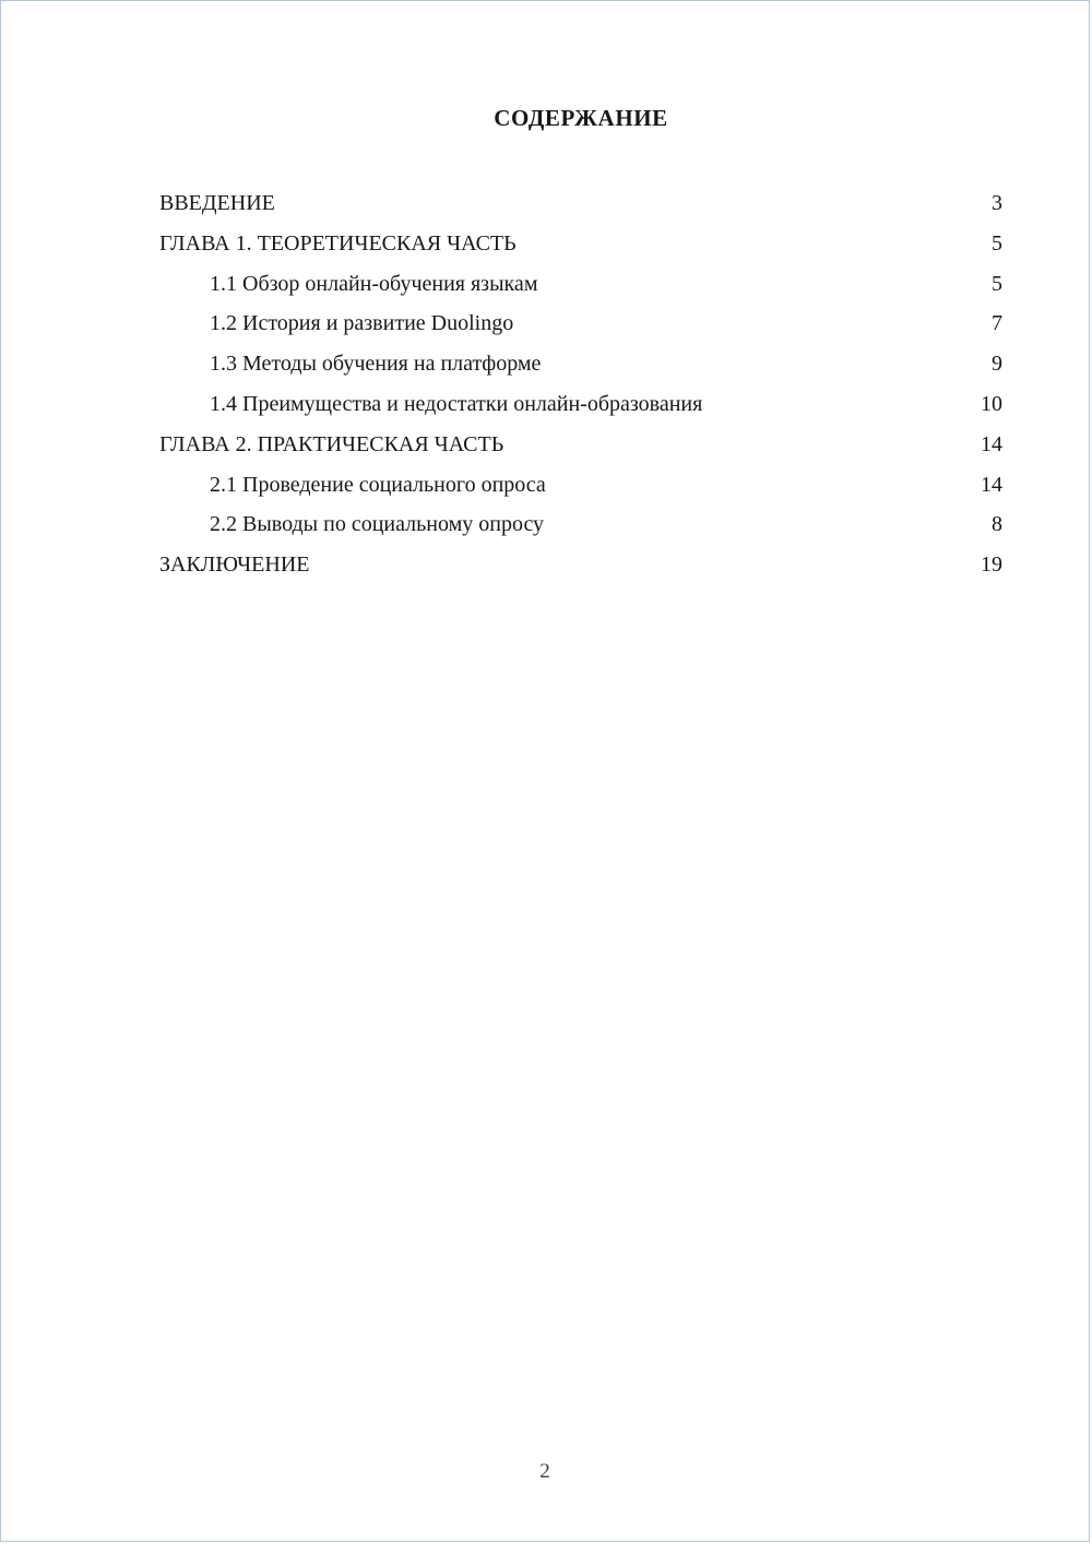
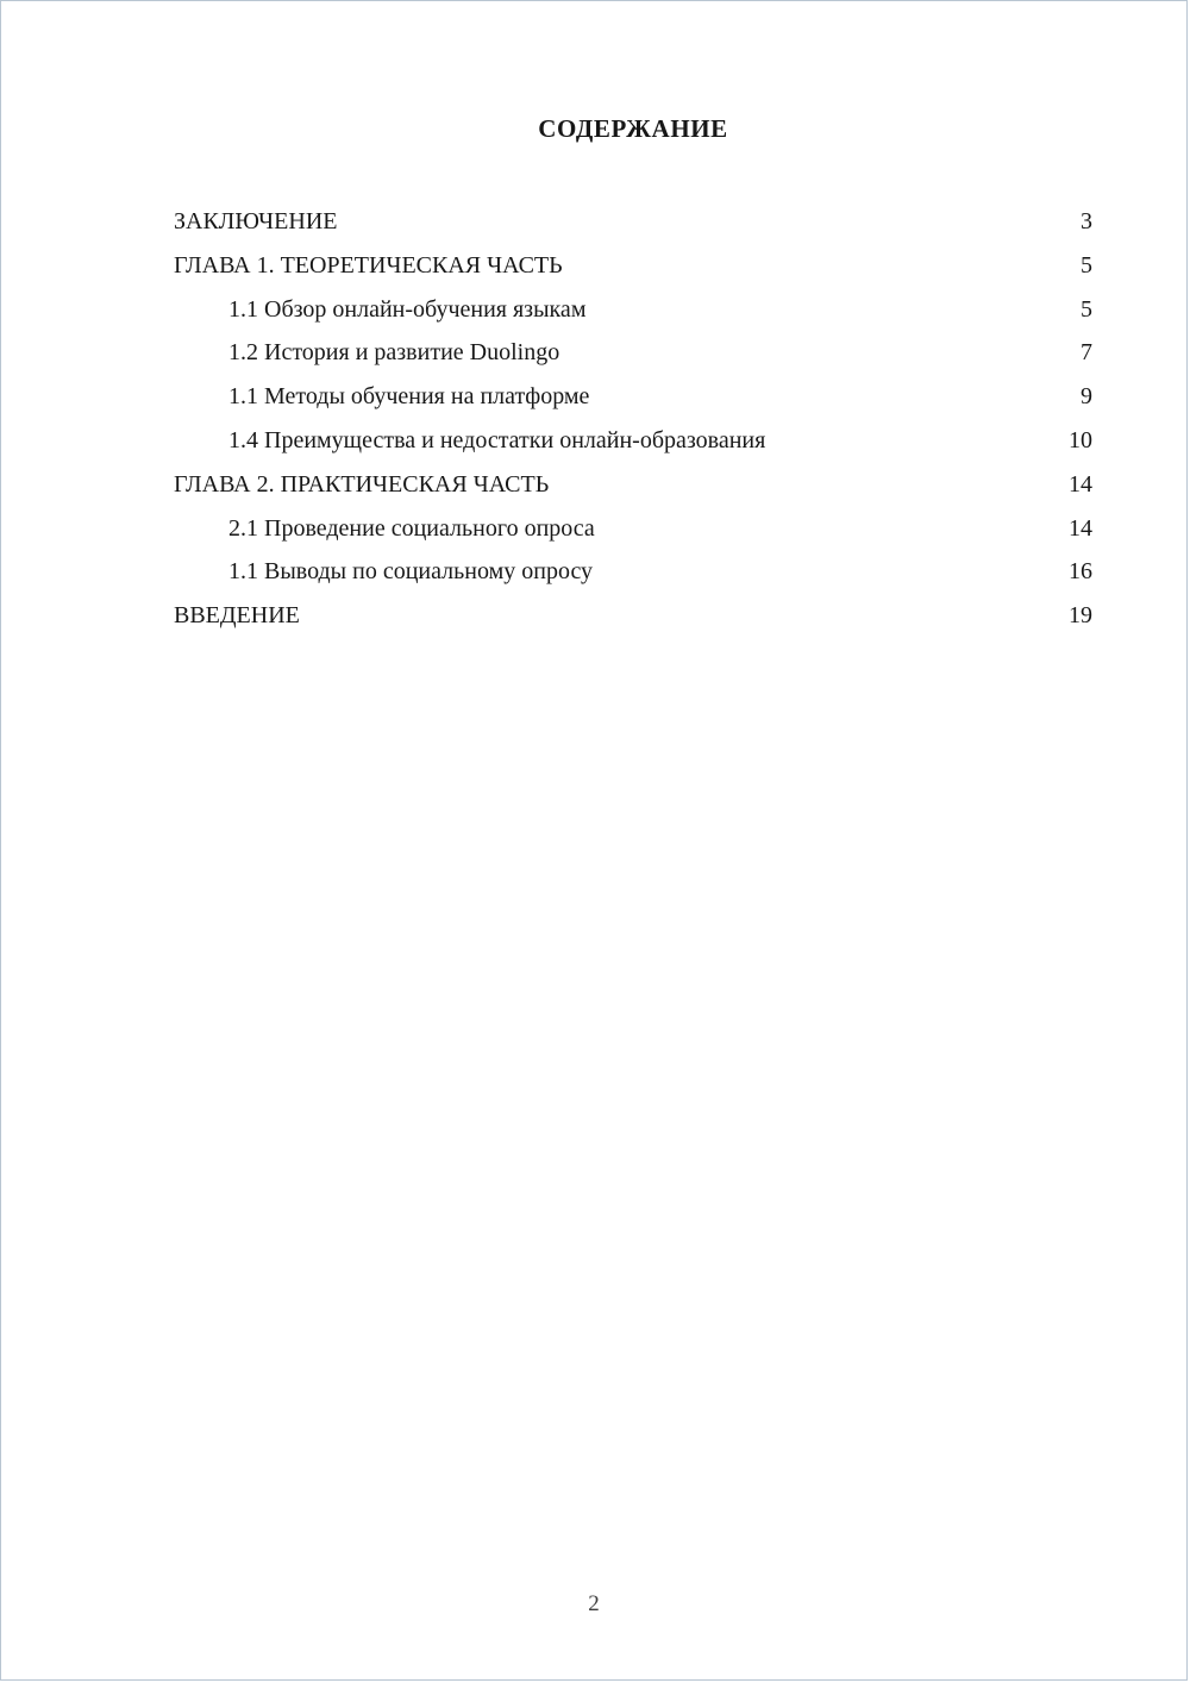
  СОДЕРЖАНИЕ
- ВВЕДЕНИЕ
+ ЗАКЛЮЧЕНИЕ
  3
  ГЛАВА 1. ТЕОРЕТИЧЕСКАЯ ЧАСТЬ
  5
  1.1 Обзор онлайн-обучения языкам
  5
  1.2 История и развитие Duolingo
  7
- 1.3 Методы обучения на платформе
+ 1.1 Методы обучения на платформе
  9
  1.4 Преимущества и недостатки онлайн-образования
  10
  ГЛАВА 2. ПРАКТИЧЕСКАЯ ЧАСТЬ
  14
  2.1 Проведение социального опроса
  14
- 2.2 Выводы по социальному опросу
+ 1.1 Выводы по социальному опросу
- 8
+ 16
- ЗАКЛЮЧЕНИЕ
+ ВВЕДЕНИЕ
  19
  2
